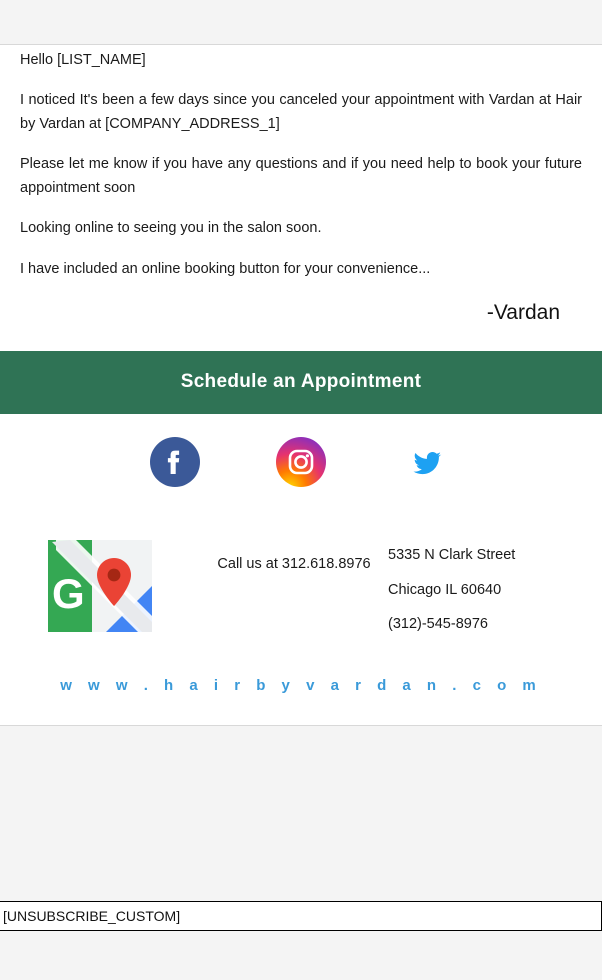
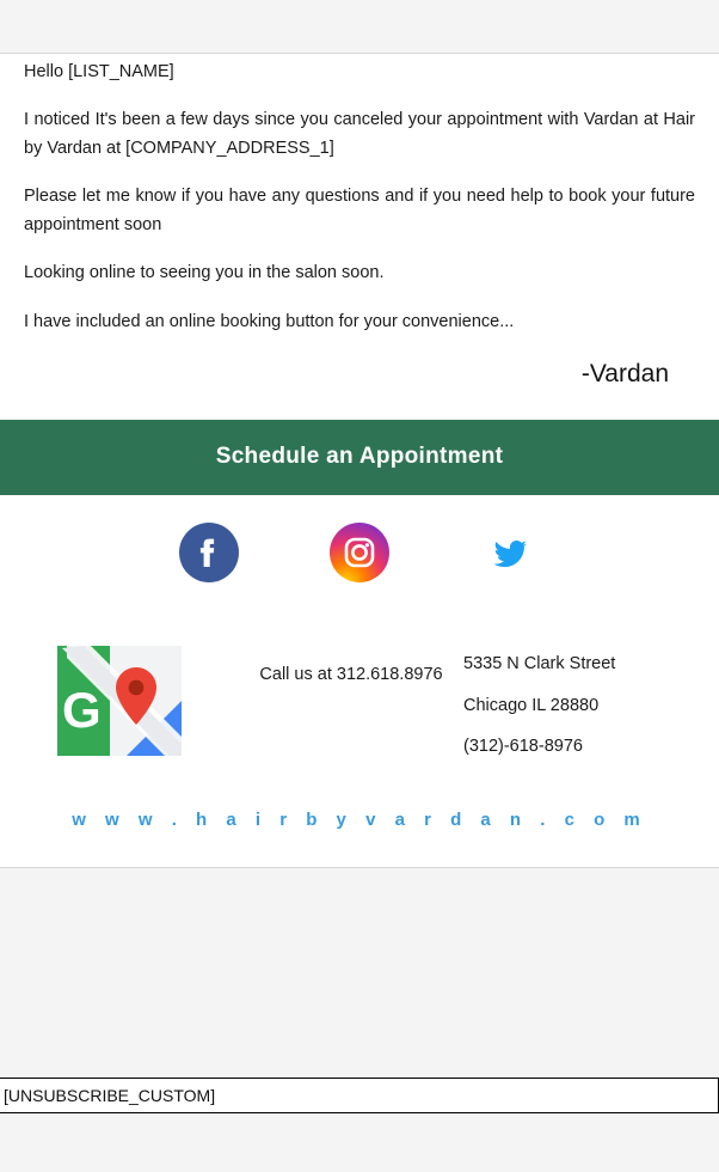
  Hello [LIST_NAME]
  I noticed It's been a few days since you canceled your appointment with Vardan at Hair by Vardan at [COMPANY_ADDRESS_1]
  Please let me know if you have any questions and if you need help to book your future appointment soon
  Looking online to seeing you in the salon soon.
  I have included an online booking button for your convenience...
  -Vardan
  Schedule an Appointment
  G
  Call us at 312.618.8976
  5335 N Clark Street
- Chicago IL 60640
+ Chicago IL 28880
- (312)-545-8976
+ (312)-618-8976
  w w w . h a i r b y v a r d a n . c o m
  [UNSUBSCRIBE_CUSTOM]
